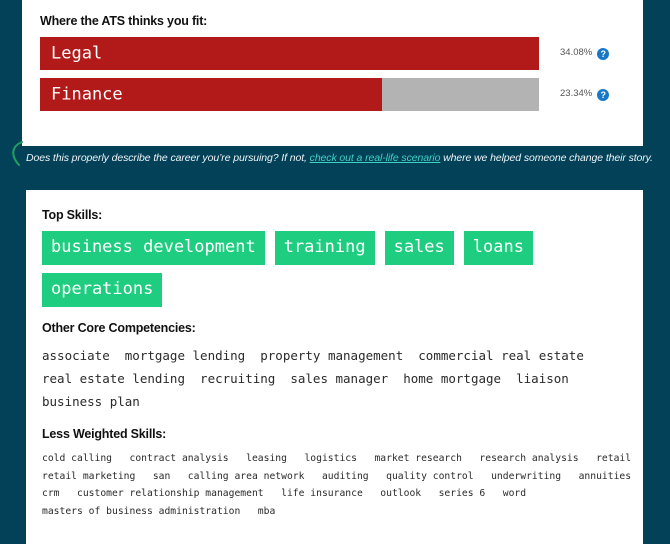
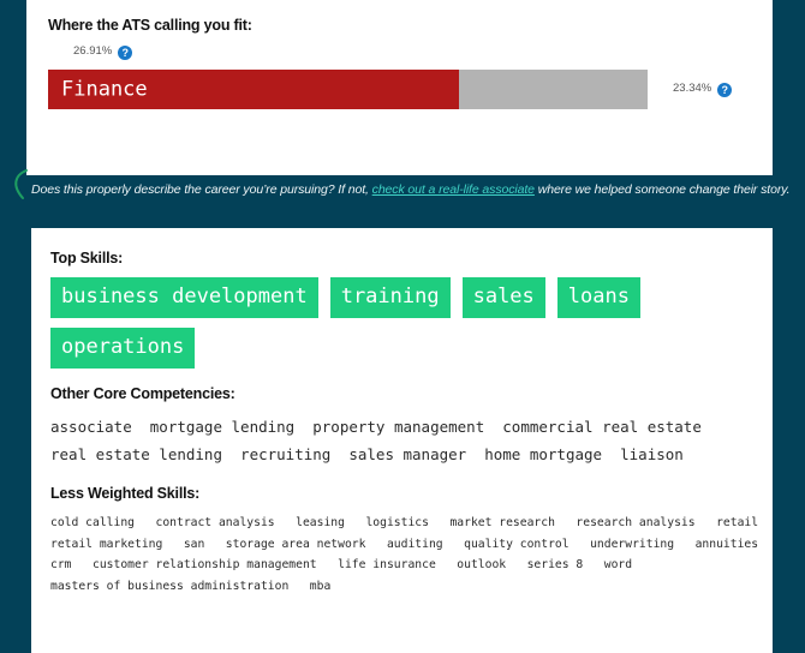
- Where the ATS thinks you fit:
+ Where the ATS calling you fit:
- Legal
- 34.08% ?
+ 26.91% ?
  Finance
  23.34% ?
- Does this properly describe the career you’re pursuing? If not, check out a real-life scenario where we helped someone change their story.
+ Does this properly describe the career you’re pursuing? If not, check out a real-life associate where we helped someone change their story.
  Top Skills:
  business development
  training
  sales
  loans
  operations
  Other Core Competencies:
  associate mortgage lending property management commercial real estate
  real estate lending recruiting sales manager home mortgage liaison
- business plan
  Less Weighted Skills:
  cold calling contract analysis leasing logistics market research research analysis retail
- retail marketing san calling area network auditing quality control underwriting annuities
+ retail marketing san storage area network auditing quality control underwriting annuities
- crm customer relationship management life insurance outlook series 6 word
+ crm customer relationship management life insurance outlook series 8 word
  masters of business administration mba
